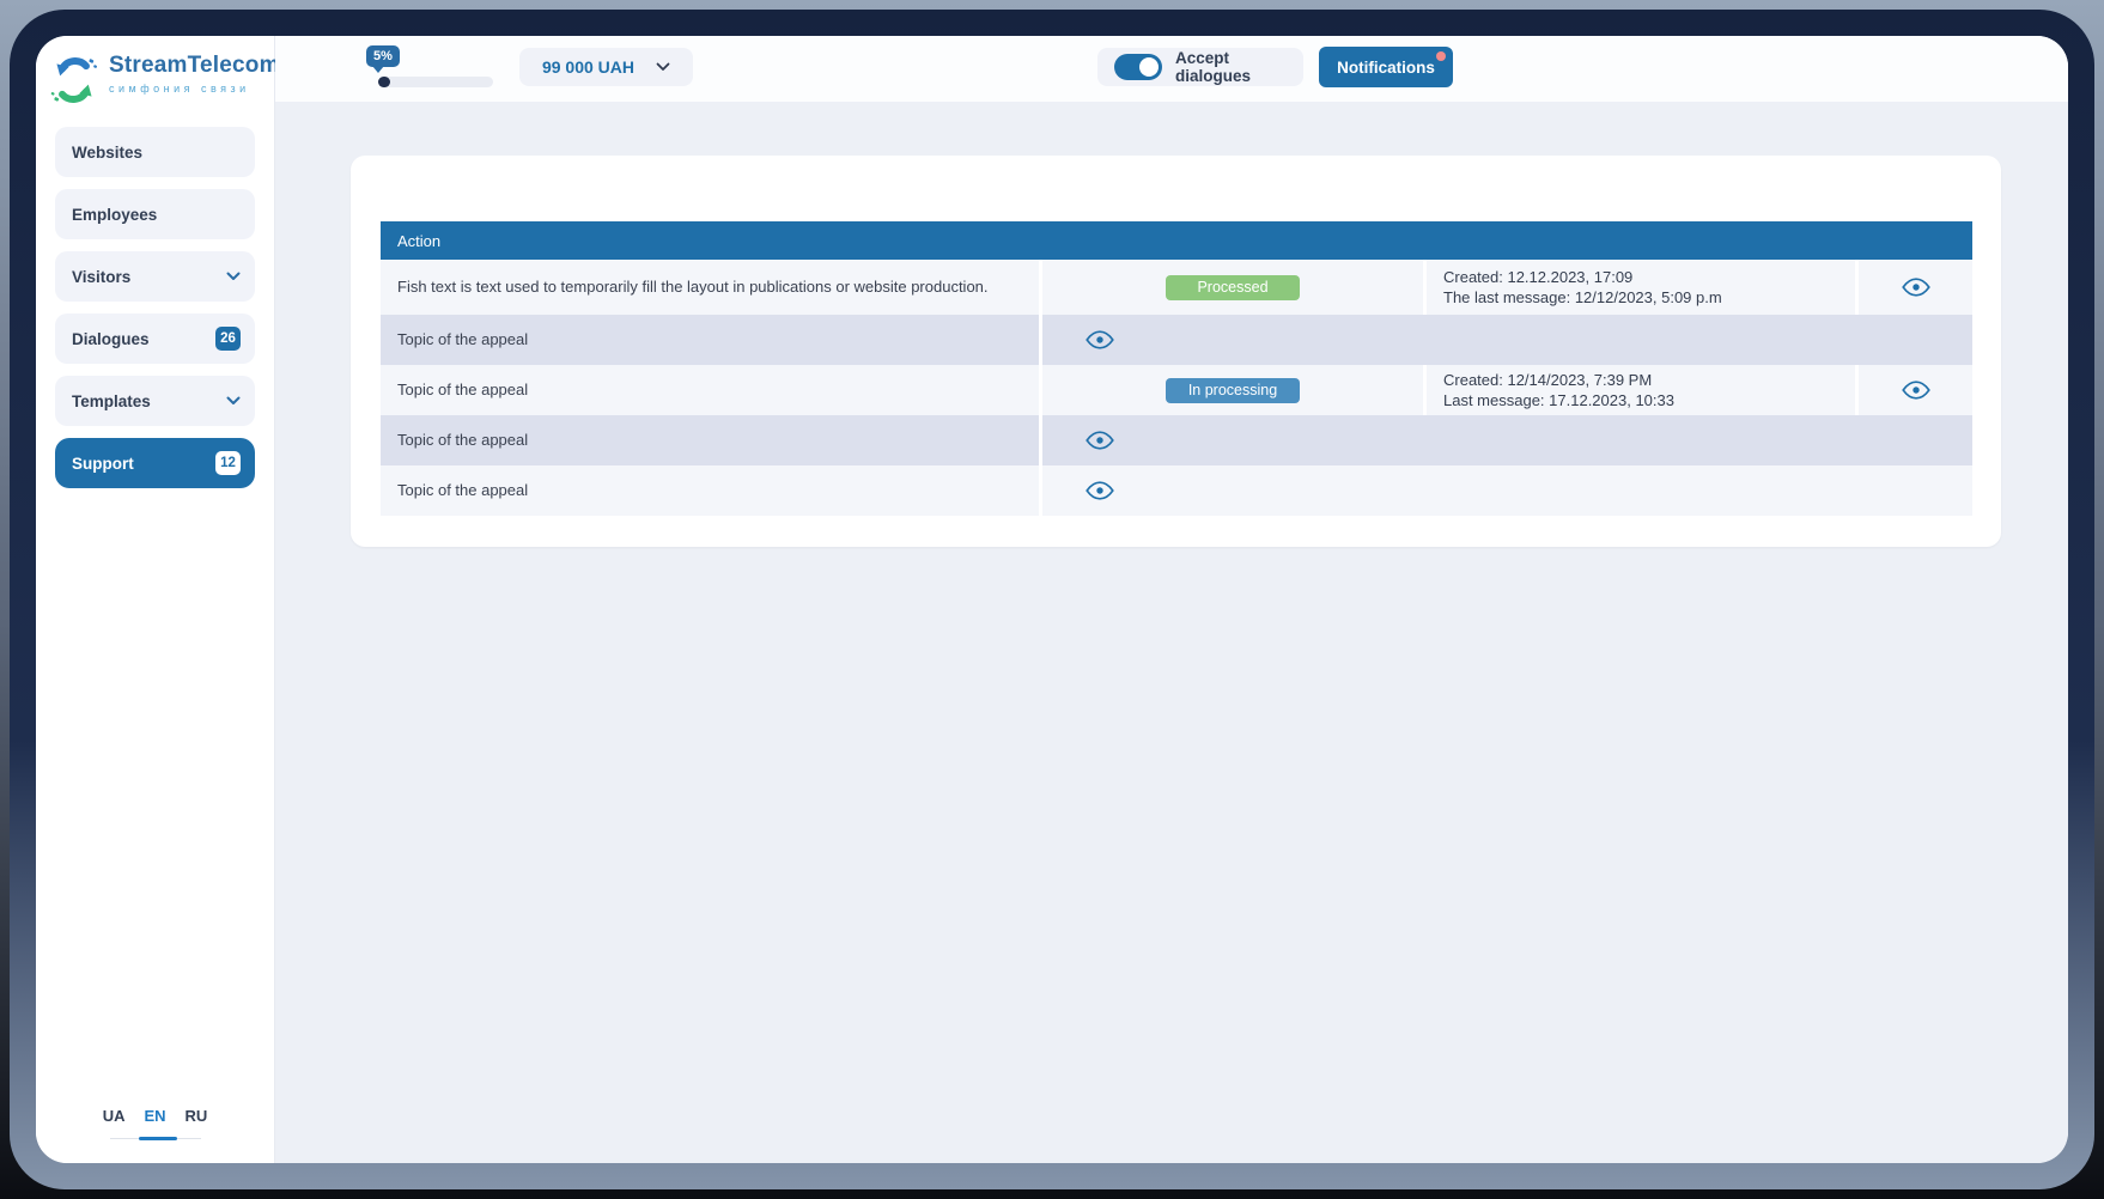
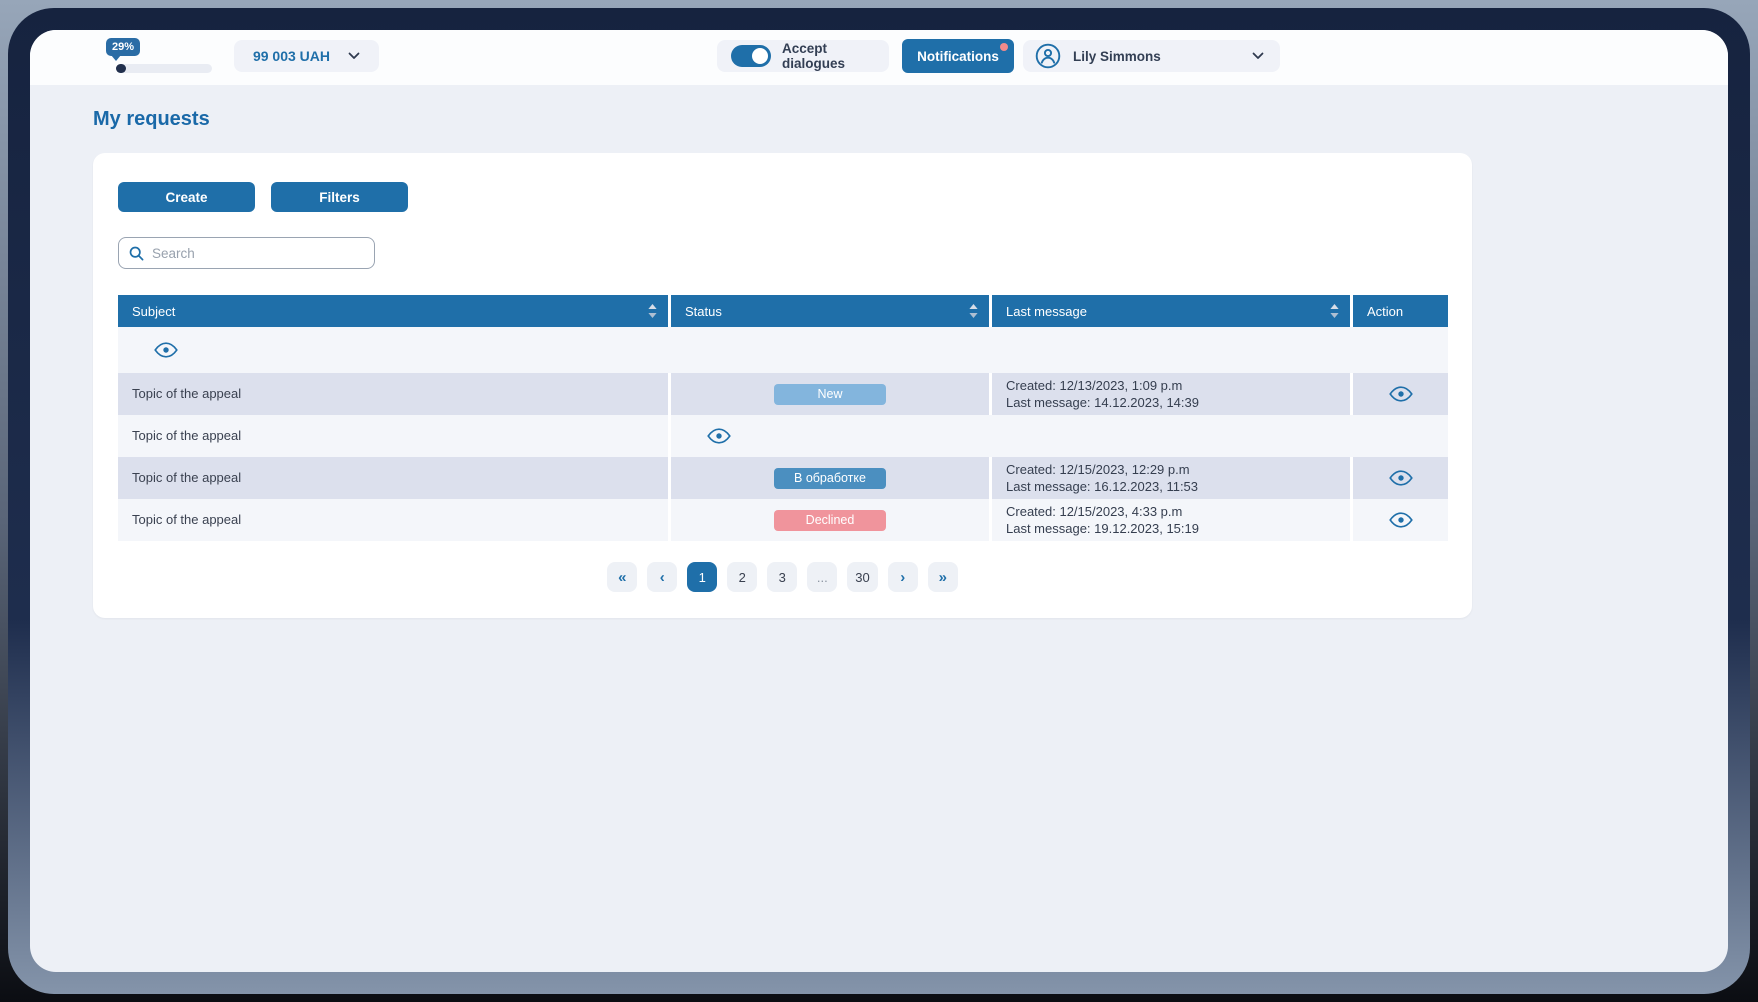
- StreamTelecom
- симфония связи
- Websites
- Employees
- Visitors
- Dialogues
- 26
- Templates
- Support
- 12
- UA
- EN
- RU
- 5%
+ 29%
- 99 000 UAH
+ 99 003 UAH
  Accept dialogues
  Notifications
+ Lily Simmons
+ My requests
+ Create
+ Filters
+ Search
+ Subject
+ Status
+ Last message
  Action
- Fish text is text used to temporarily fill the layout in publications or website production.
- Processed
- Created: 12.12.2023, 17:09
- The last message: 12/12/2023, 5:09 p.m
  Topic of the appeal
+ New
+ Created: 12/13/2023, 1:09 p.m
+ Last message: 14.12.2023, 14:39
  Topic of the appeal
- In processing
- Created: 12/14/2023, 7:39 PM
- Last message: 17.12.2023, 10:33
  Topic of the appeal
+ В обработке
+ Created: 12/15/2023, 12:29 p.m
+ Last message: 16.12.2023, 11:53
  Topic of the appeal
+ Declined
+ Created: 12/15/2023, 4:33 p.m
+ Last message: 19.12.2023, 15:19
+ «
+ ‹
+ 1
+ 2
+ 3
+ ...
+ 30
+ ›
+ »
